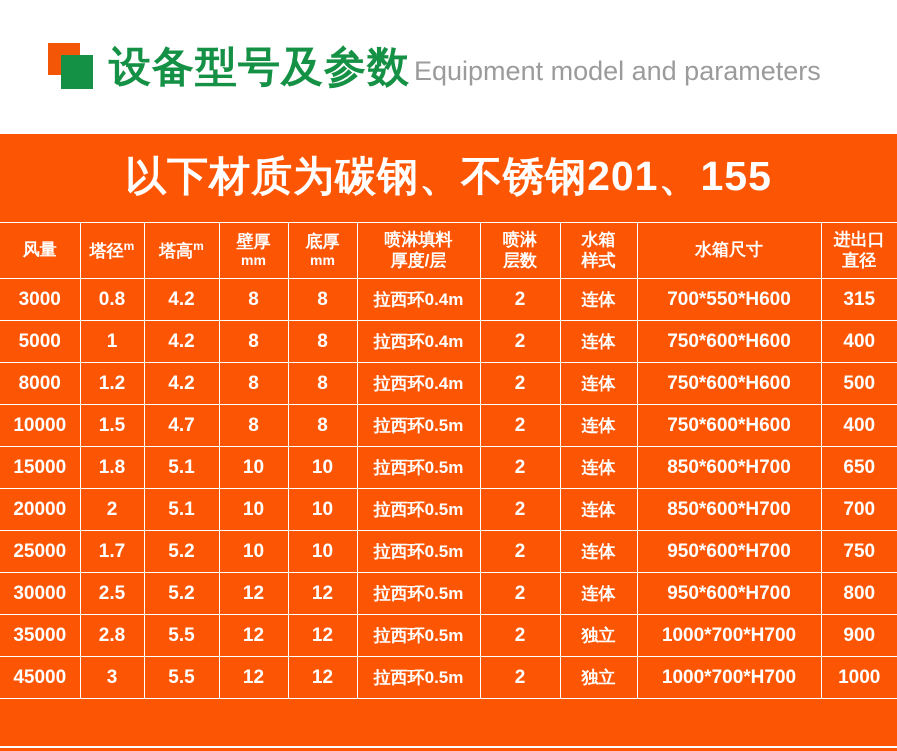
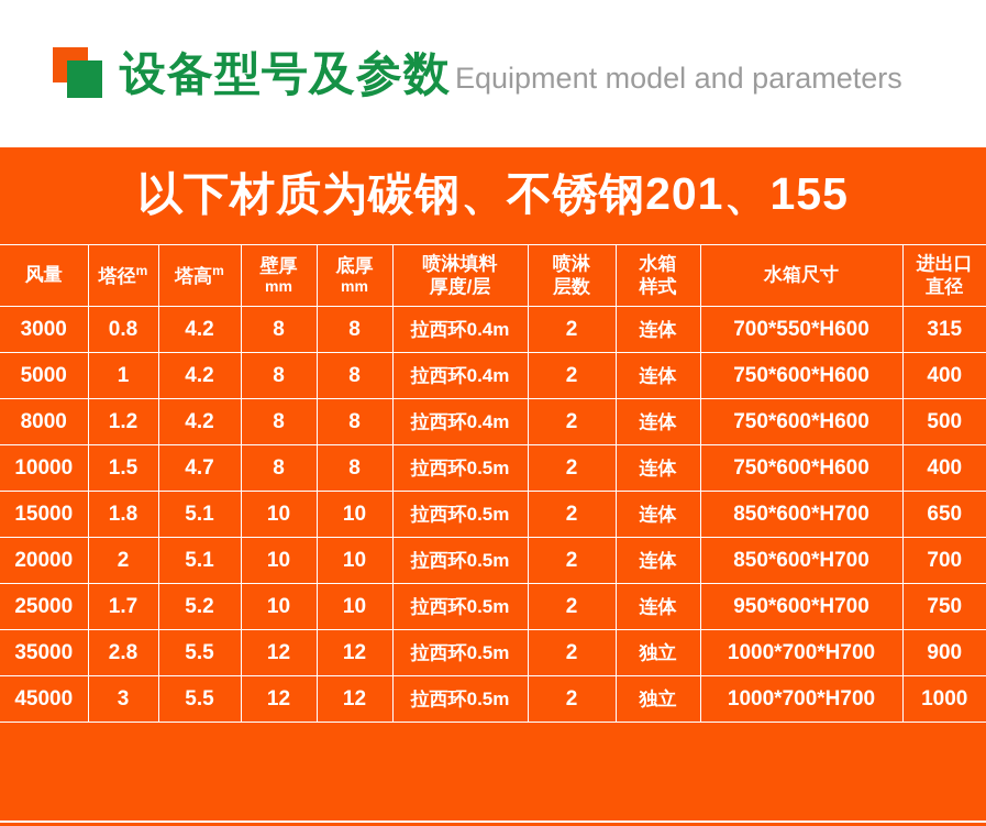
  设备型号及参数
  Equipment model and parameters
  以下材质为碳钢、不锈钢201、155
  风量	塔径m	塔高m	壁厚mm	底厚mm	喷淋填料厚度/层	喷淋层数	水箱样式	水箱尺寸	进出口直径
  3000	0.8	4.2	8	8	拉西环0.4m	2	连体	700*550*H600	315
  5000	1	4.2	8	8	拉西环0.4m	2	连体	750*600*H600	400
  8000	1.2	4.2	8	8	拉西环0.4m	2	连体	750*600*H600	500
  10000	1.5	4.7	8	8	拉西环0.5m	2	连体	750*600*H600	400
  15000	1.8	5.1	10	10	拉西环0.5m	2	连体	850*600*H700	650
  20000	2	5.1	10	10	拉西环0.5m	2	连体	850*600*H700	700
  25000	1.7	5.2	10	10	拉西环0.5m	2	连体	950*600*H700	750
- 30000	2.5	5.2	12	12	拉西环0.5m	2	连体	950*600*H700	800
  35000	2.8	5.5	12	12	拉西环0.5m	2	独立	1000*700*H700	900
  45000	3	5.5	12	12	拉西环0.5m	2	独立	1000*700*H700	1000
